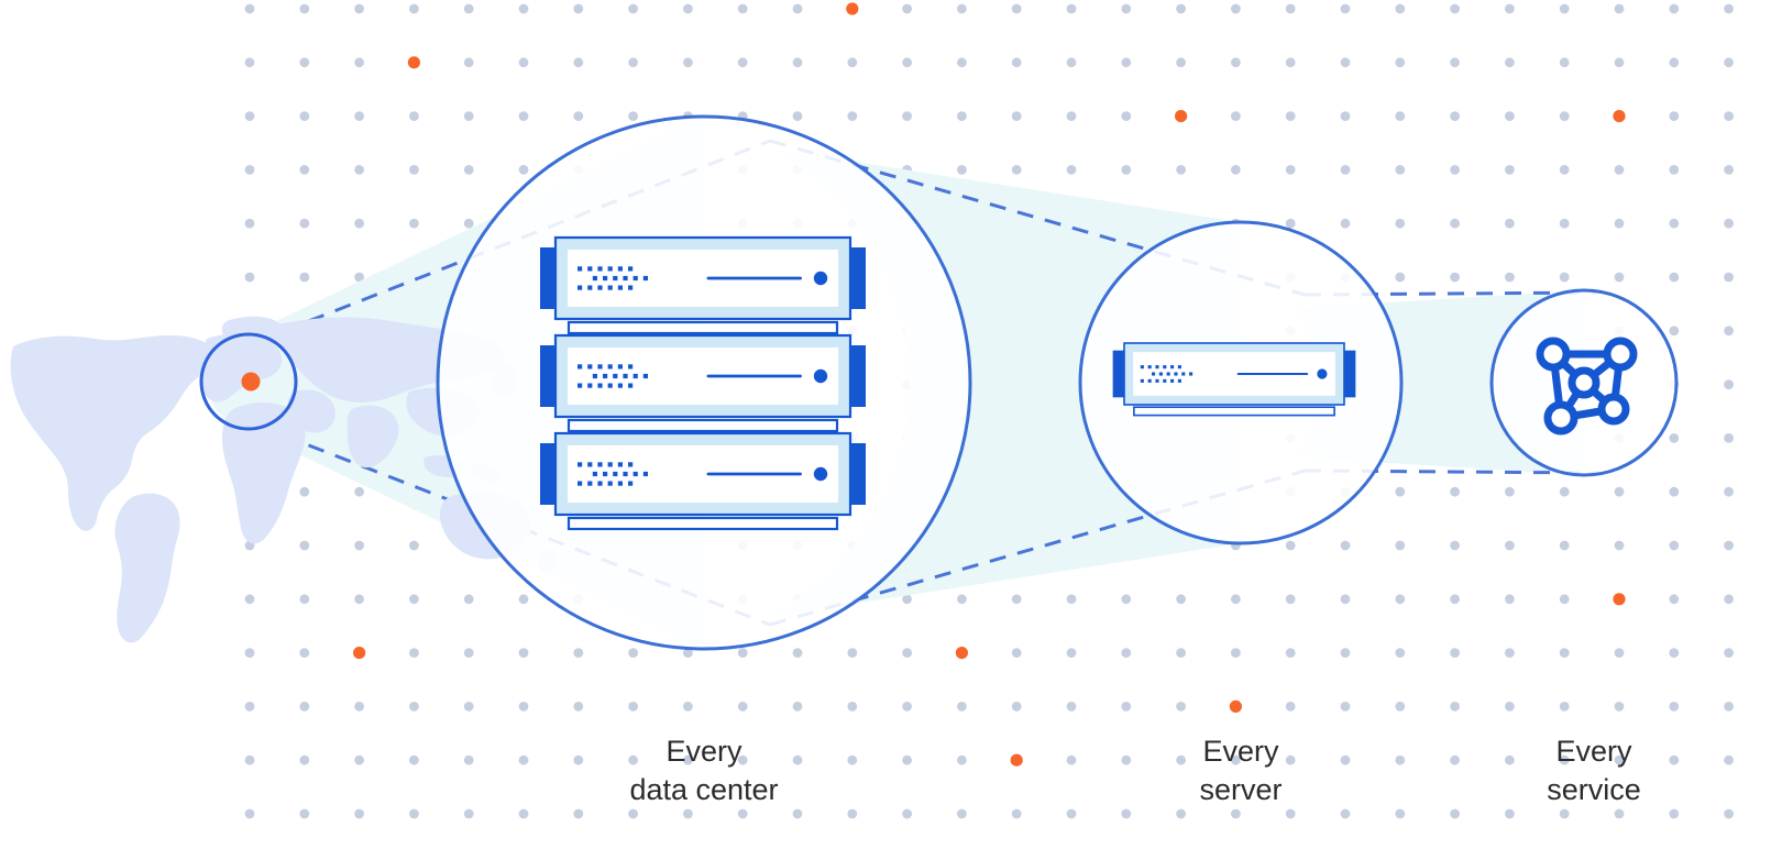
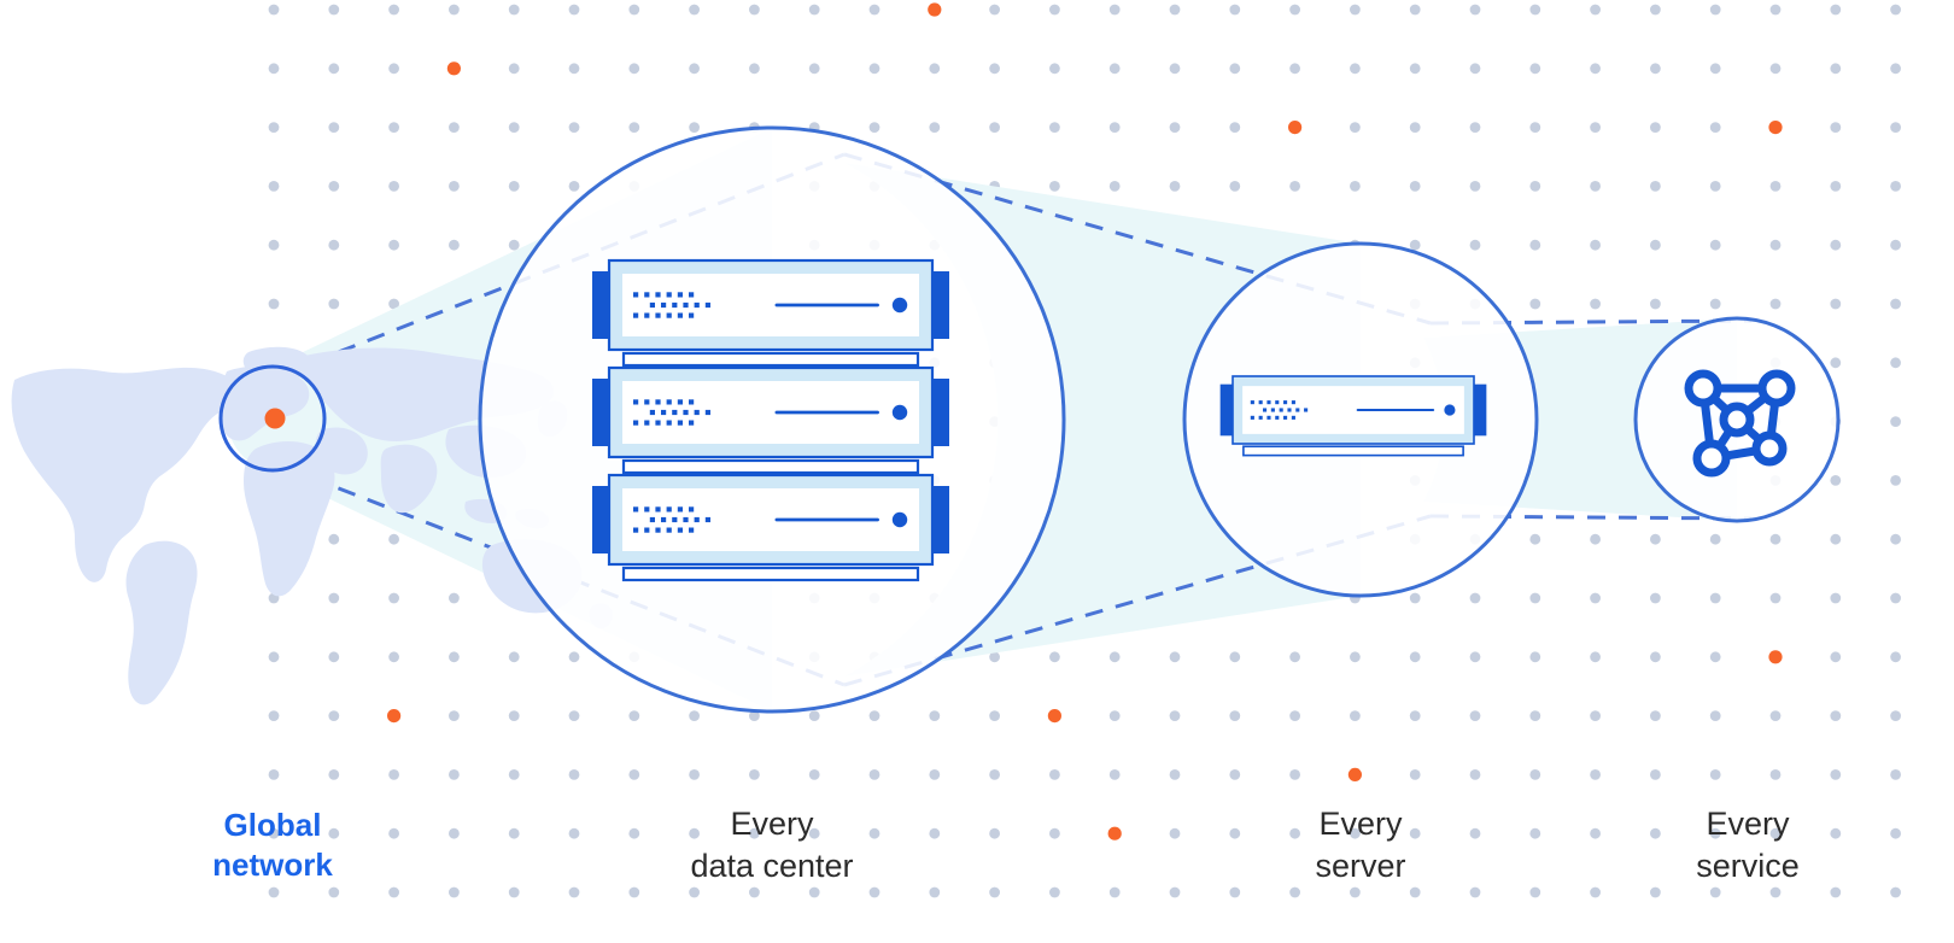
+ Global
+ network
  Every
  data center
  Every
  server
  Every
  service
